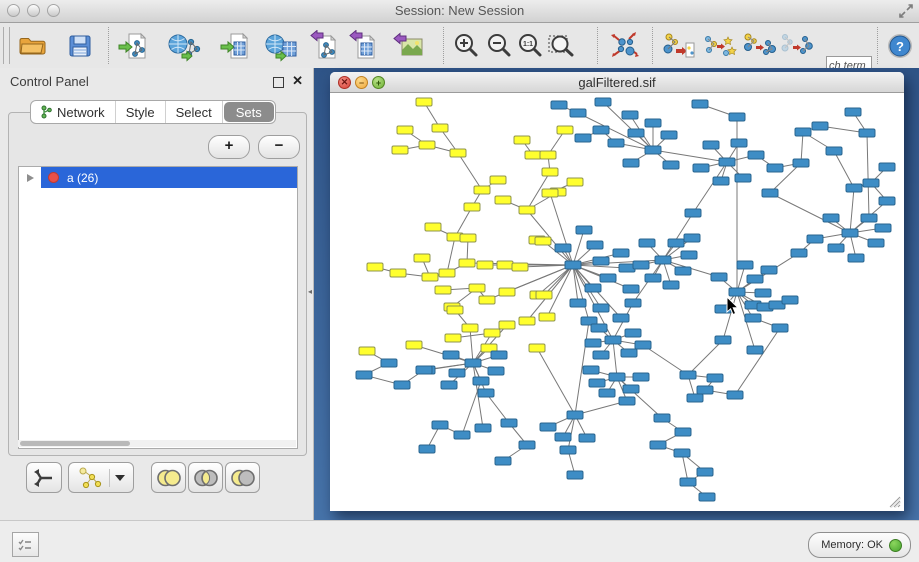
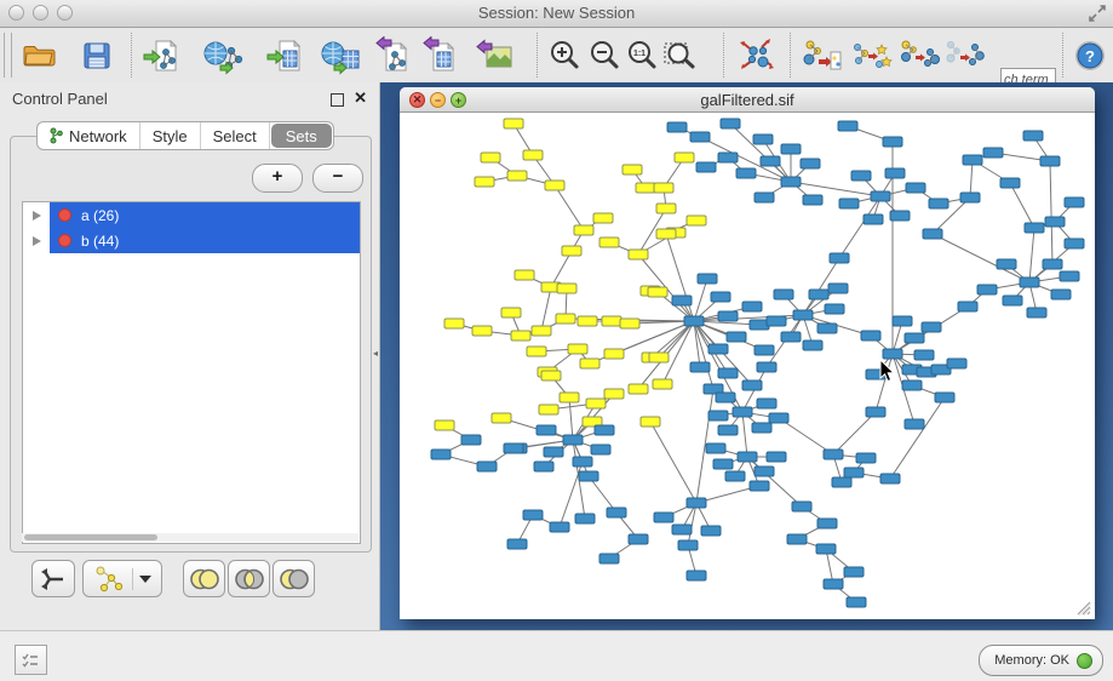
  Session: New Session
  ch term
  ?
  Control Panel
  ✕
  Network
  Style
  Select
  Sets
  +
  −
  a (26)
+ b (44)
  ◂
  ✕
  −
  +
  galFiltered.sif
  Memory: OK
